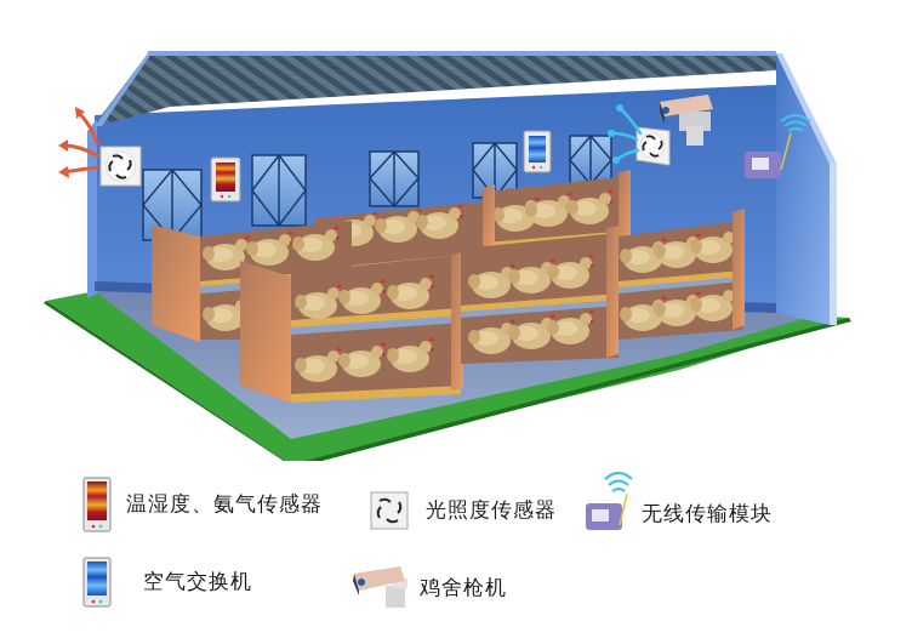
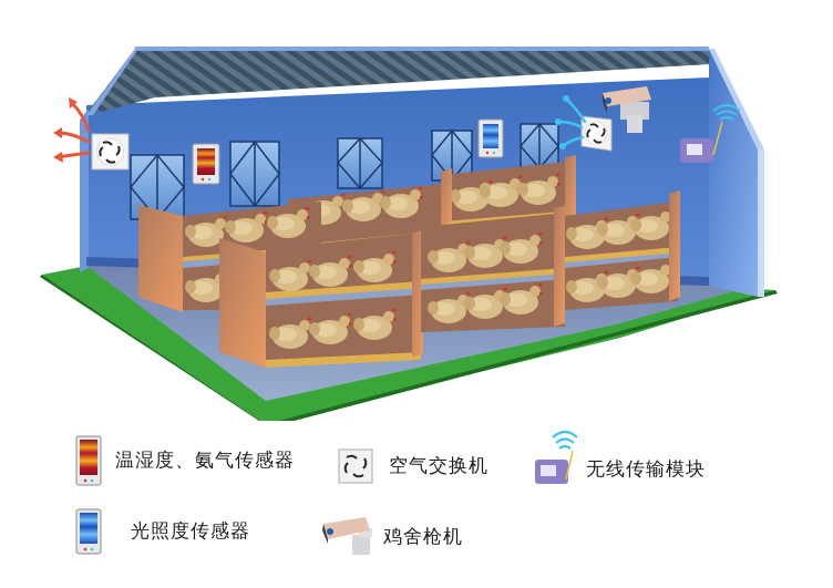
  温湿度、氨气传感器
- 光照度传感器
+ 空气交换机
  无线传输模块
- 空气交换机
+ 光照度传感器
  鸡舍枪机
